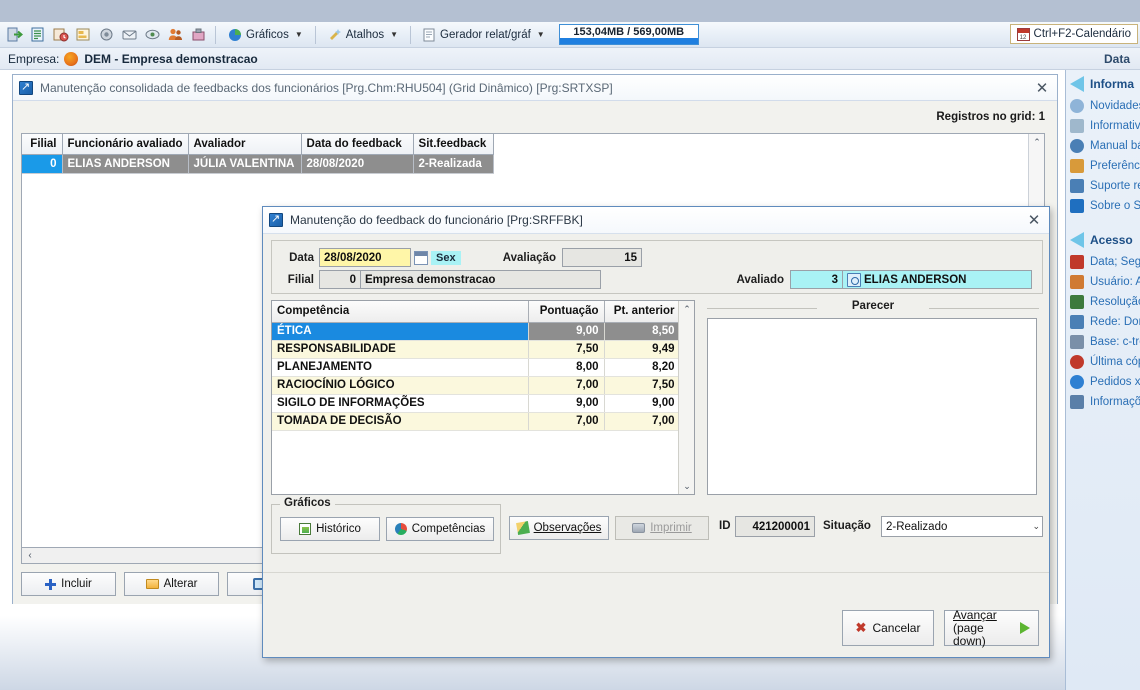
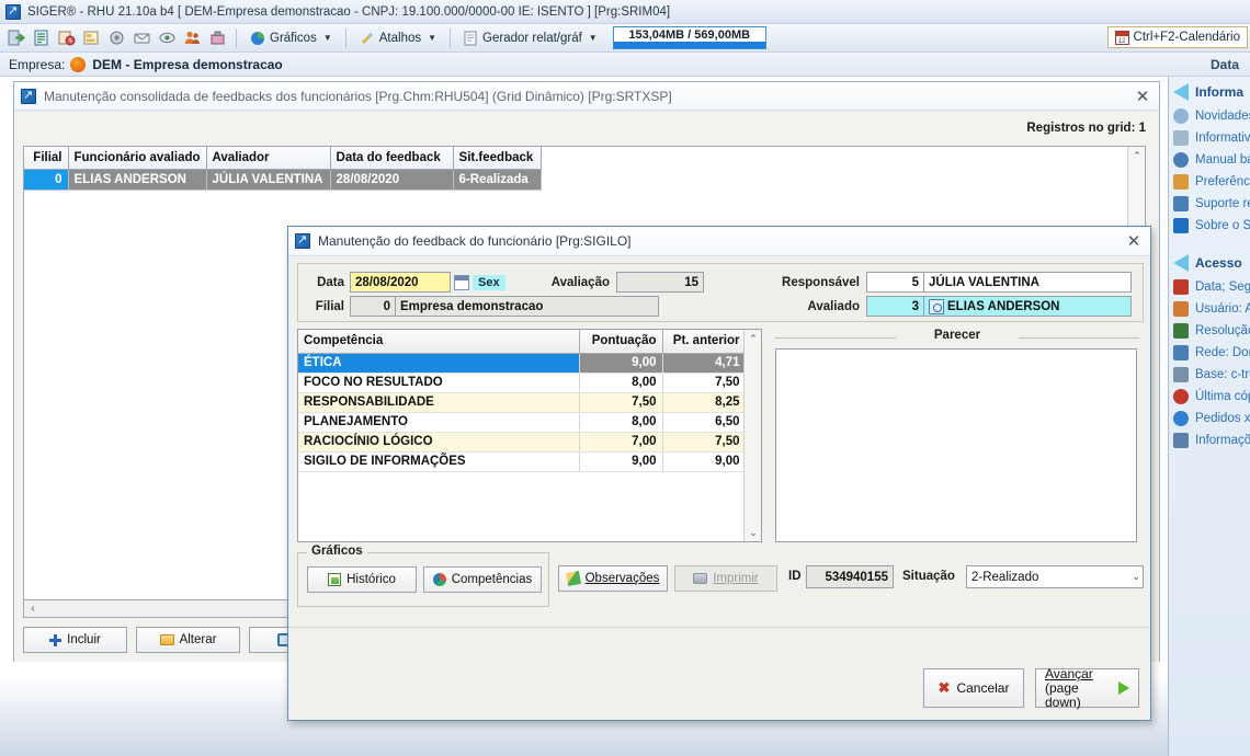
+ SIGER® - RHU 21.10a b4 [ DEM-Empresa demonstracao - CNPJ: 19.100.000/0000-00 IE: ISENTO ] [Prg:SRIM04]
  Gráficos
  ▼
  Atalhos
  ▼
  Gerador relat/gráf
  ▼
  153,04MB / 569,00MB
  Ctrl+F2-Calendário
  Empresa:
  DEM - Empresa demonstracao
  Data
  Informa
  Novidade
  Informativ
  Preferênc
  Suporte r
  Sobre o S
  Acesso
  Data; Seg
  Usuário: A
  Resoluçã
  Base: c-tr
  Última có
  Pedidos x
  Informaçõ
  Manutenção consolidada de feedbacks dos funcionários [Prg.Chm:RHU504] (Grid Dinâmico) [Prg:SRTXSP]
  ✕
  Registros no grid: 1
  Filial	Funcionário avaliado	Avaliador	Data do feedback	Sit.feedback
- 0	ELIAS ANDERSON	JÚLIA VALENTINA	28/08/2020	2-Realizada
+ 0	ELIAS ANDERSON	JÚLIA VALENTINA	28/08/2020	6-Realizada
  ⌃
  ‹
  Incluir
  Alterar
- Manutenção do feedback do funcionário [Prg:SRFFBK]
+ Manutenção do feedback do funcionário [Prg:SIGILO]
  ✕
  Data
  28/08/2020
  Sex
  Avaliação
  15
+ Responsável
+ 5
+ JÚLIA VALENTINA
  Filial
  0
  Empresa demonstracao
  Avaliado
  3
  ELIAS ANDERSON
  Competência	Pontuação	Pt. anterior
- ÉTICA	9,00	8,50
+ ÉTICA	9,00	4,71
+ FOCO NO RESULTADO	8,00	7,50
- RESPONSABILIDADE	7,50	9,49
+ RESPONSABILIDADE	7,50	8,25
- PLANEJAMENTO	8,00	8,20
+ PLANEJAMENTO	8,00	6,50
  RACIOCÍNIO LÓGICO	7,00	7,50
  SIGILO DE INFORMAÇÕES	9,00	9,00
- TOMADA DE DECISÃO	7,00	7,00
  ⌃
  ⌄
  Parecer
  Gráficos
  Histórico
  Competências
  Observações
  Imprimir
  ID
- 421200001
+ 534940155
  Situação
  2-Realizado
  ⌄
  ✖
  Cancelar
  Avançar
  (page down)
